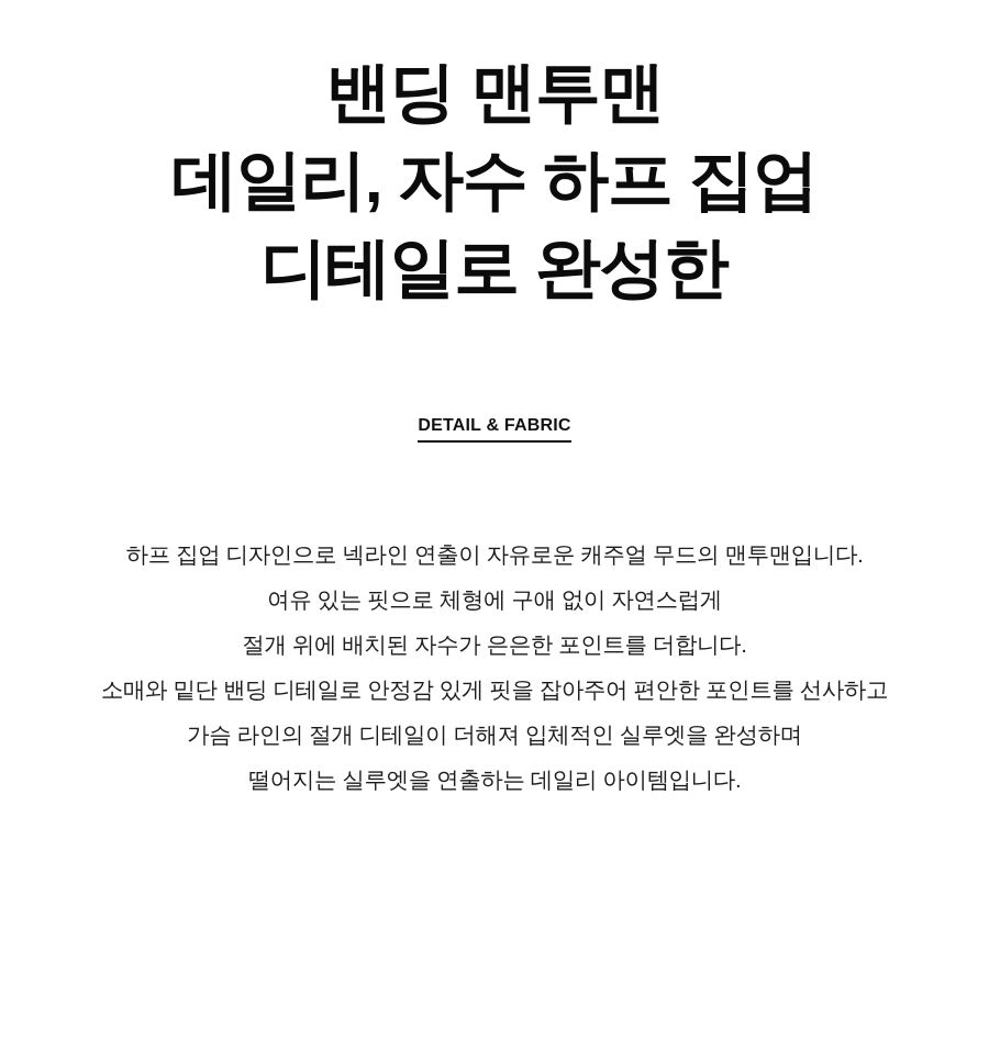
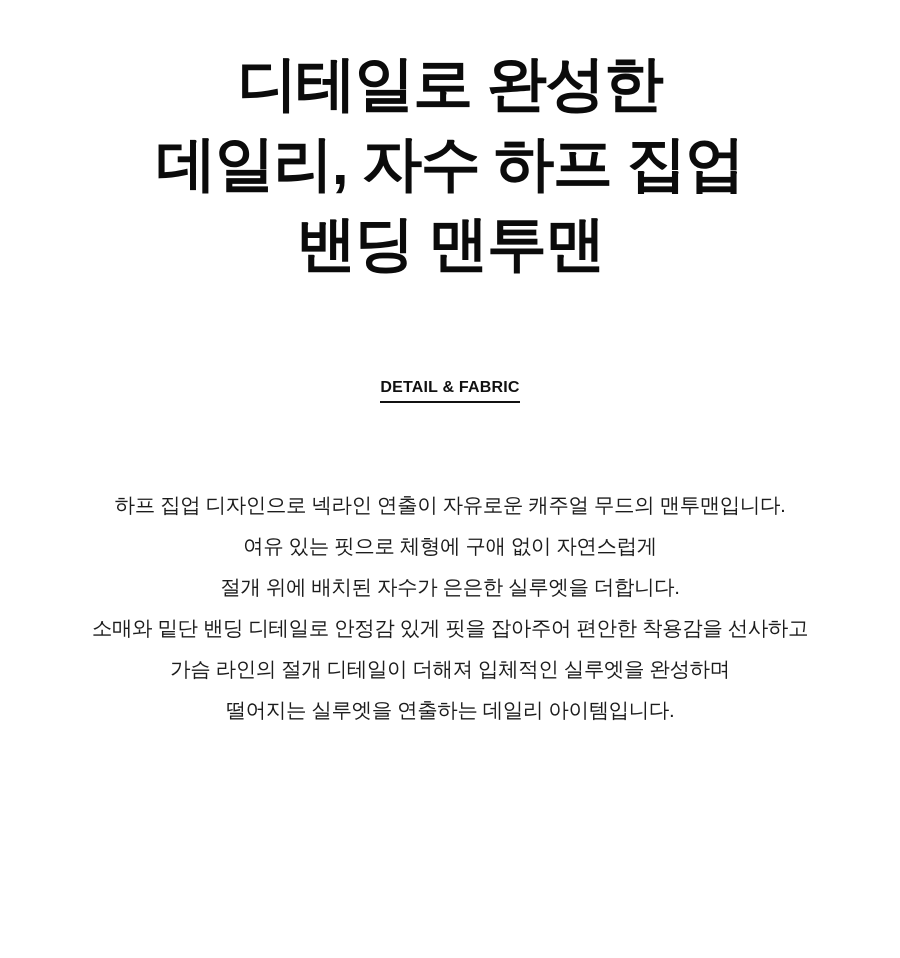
- 밴딩 맨투맨
+ 디테일로 완성한
  데일리, 자수 하프 집업
- 디테일로 완성한
+ 밴딩 맨투맨
  DETAIL & FABRIC
  하프 집업 디자인으로 넥라인 연출이 자유로운 캐주얼 무드의 맨투맨입니다.
  여유 있는 핏으로 체형에 구애 없이 자연스럽게
- 절개 위에 배치된 자수가 은은한 포인트를 더합니다.
+ 절개 위에 배치된 자수가 은은한 실루엣을 더합니다.
- 소매와 밑단 밴딩 디테일로 안정감 있게 핏을 잡아주어 편안한 포인트를 선사하고
+ 소매와 밑단 밴딩 디테일로 안정감 있게 핏을 잡아주어 편안한 착용감을 선사하고
  가슴 라인의 절개 디테일이 더해져 입체적인 실루엣을 완성하며
  떨어지는 실루엣을 연출하는 데일리 아이템입니다.
